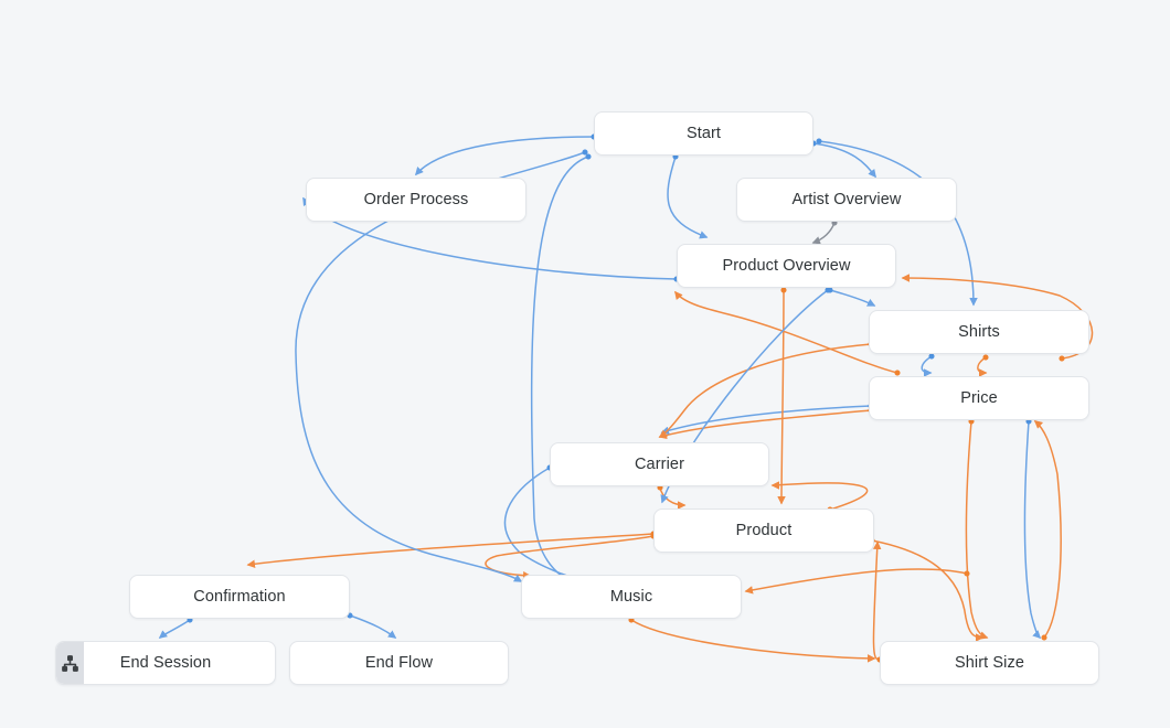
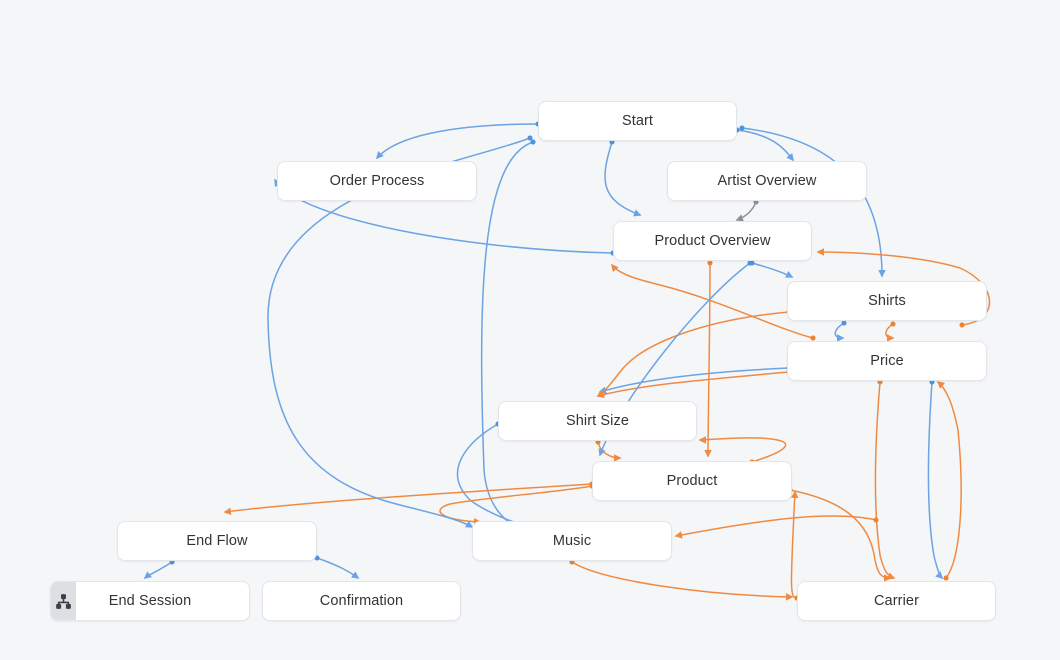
  Start
  Order Process
  Artist Overview
  Product Overview
  Shirts
  Price
- Carrier
+ Shirt Size
  Product
- Confirmation
+ End Flow
  Music
  End Session
- End Flow
+ Confirmation
- Shirt Size
+ Carrier
